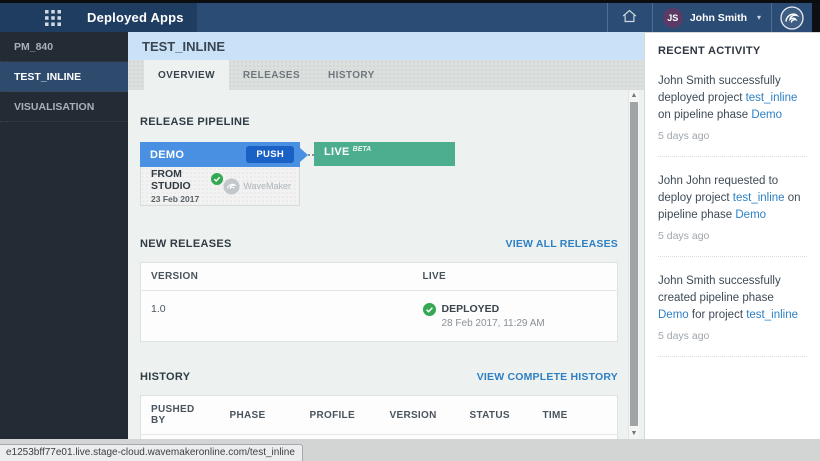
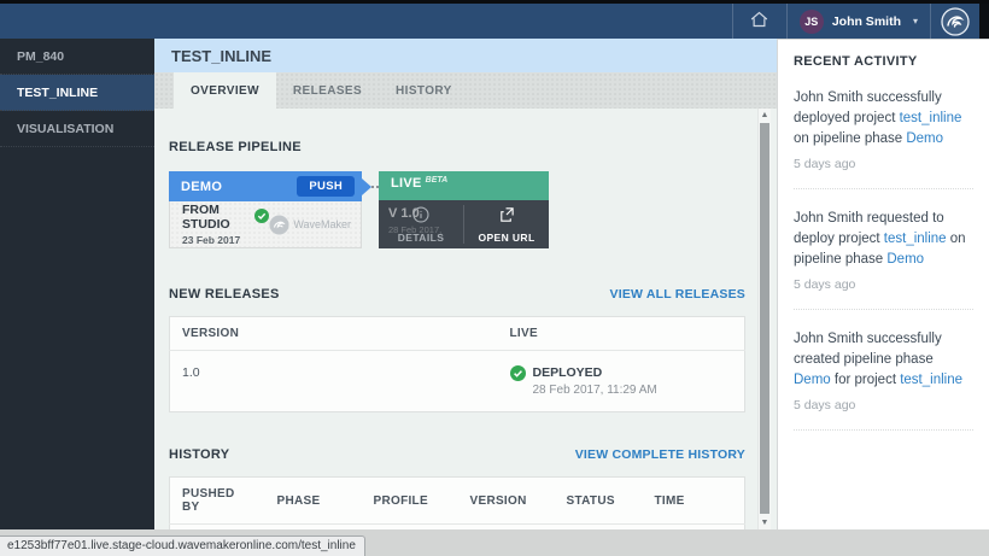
- Deployed Apps
  JS
  John Smith
  ▾
  PM_840
  TEST_INLINE
  VISUALISATION
  TEST_INLINE
  OVERVIEW
  RELEASES
  HISTORY
  RELEASE PIPELINE
  DEMO
  PUSH
  FROM STUDIO
  23 Feb 2017
  WaveMaker
  LIVE
+ V 1.0
+ 28 Feb 2017,
+ DETAILS
+ OPEN URL
  NEW RELEASES
  VIEW ALL RELEASES
  VERSION	LIVE
  1.0	DEPLOYED 28 Feb 2017, 11:29 AM
  HISTORY
  VIEW COMPLETE HISTORY
  PUSHED BY	PHASE	PROFILE	VERSION	STATUS	TIME
  RECENT ACTIVITY
  John Smith successfully deployed project test_inline on pipeline phase Demo
  5 days ago
- John John requested to deploy project test_inline on pipeline phase Demo
+ John Smith requested to deploy project test_inline on pipeline phase Demo
  5 days ago
  John Smith successfully created pipeline phase Demo for project test_inline
  5 days ago
  e1253bff77e01.live.stage-cloud.wavemakeronline.com/test_inline
